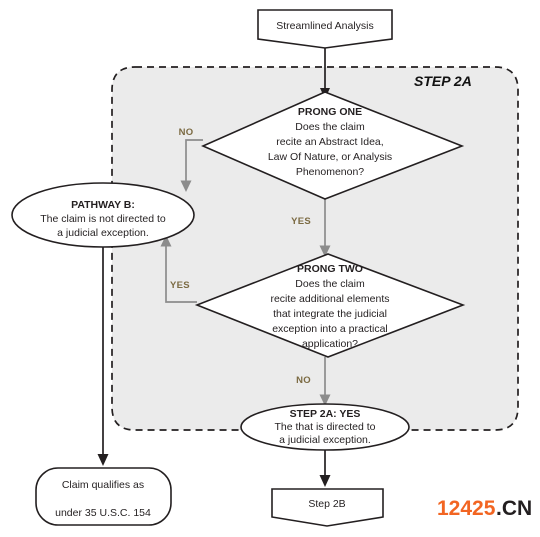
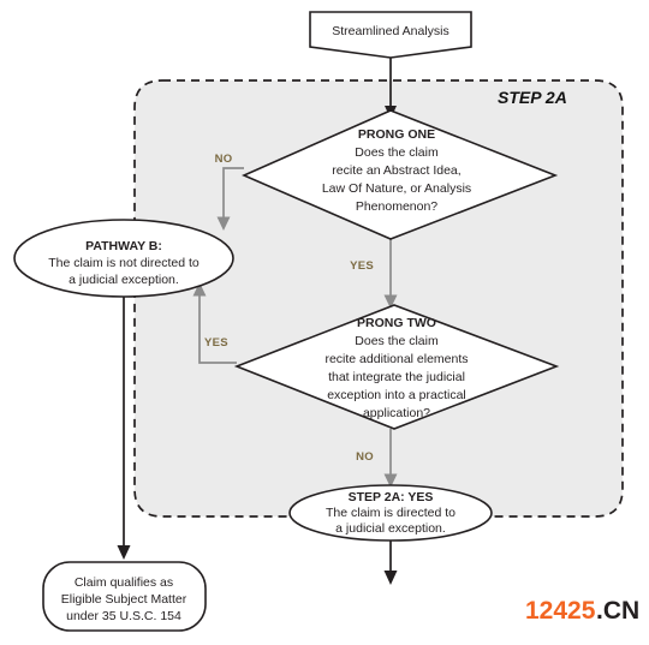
  STEP 2A
  Streamlined Analysis
  PRONG ONE
  Does the claim
  recite an Abstract Idea,
  Law Of Nature, or Analysis
  Phenomenon?
  PRONG TWO
  Does the claim
  recite additional elements
  that integrate the judicial
  exception into a practical
  application?
  PATHWAY B:
  The claim is not directed to
  a judicial exception.
  STEP 2A: YES
- The that is directed to
+ The claim is directed to
  a judicial exception.
  Claim qualifies as
+ Eligible Subject Matter
  under 35 U.S.C. 154
- Step 2B
  NO
  YES
  YES
  NO
  12425
  .CN
